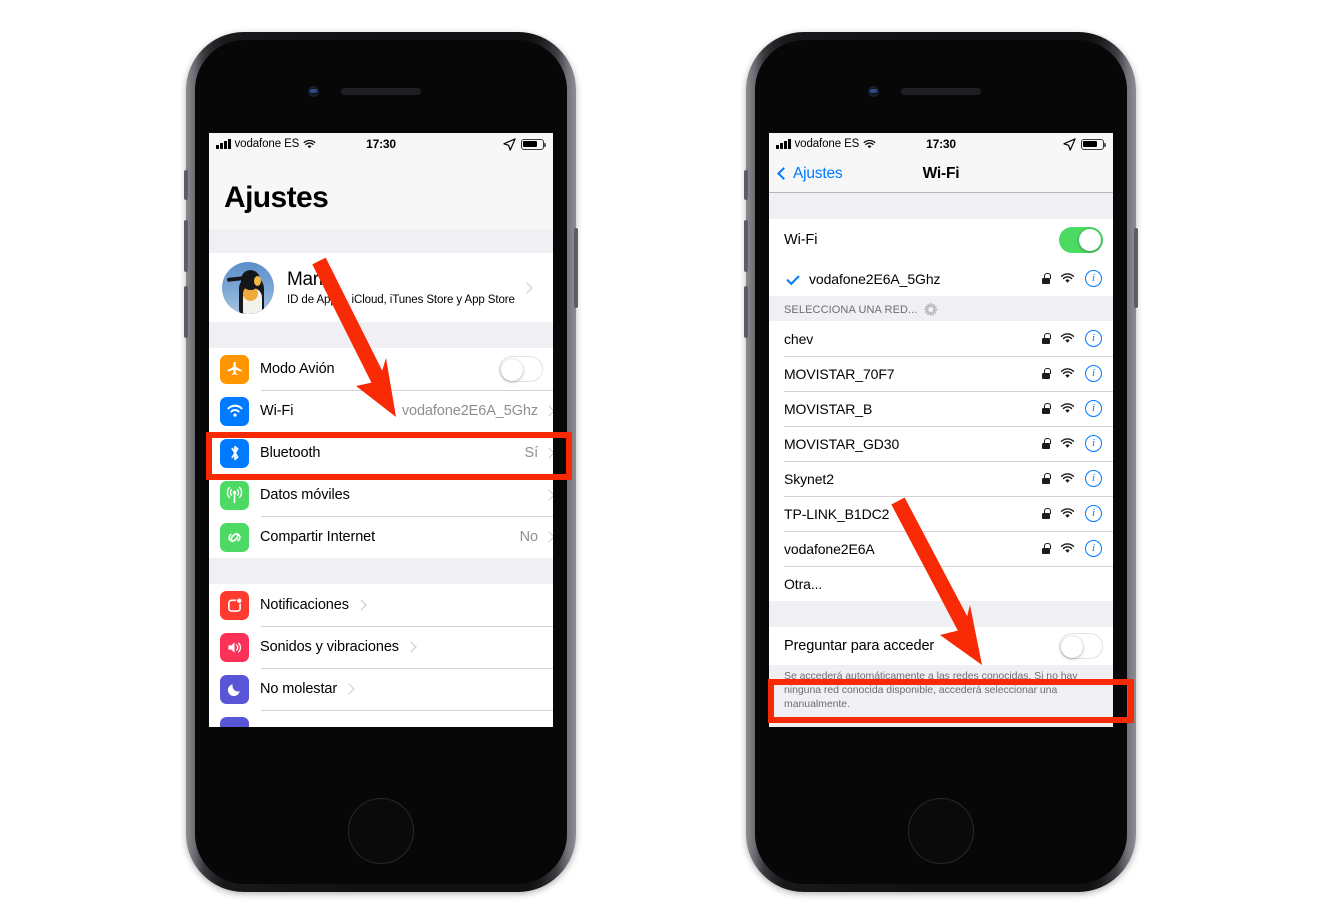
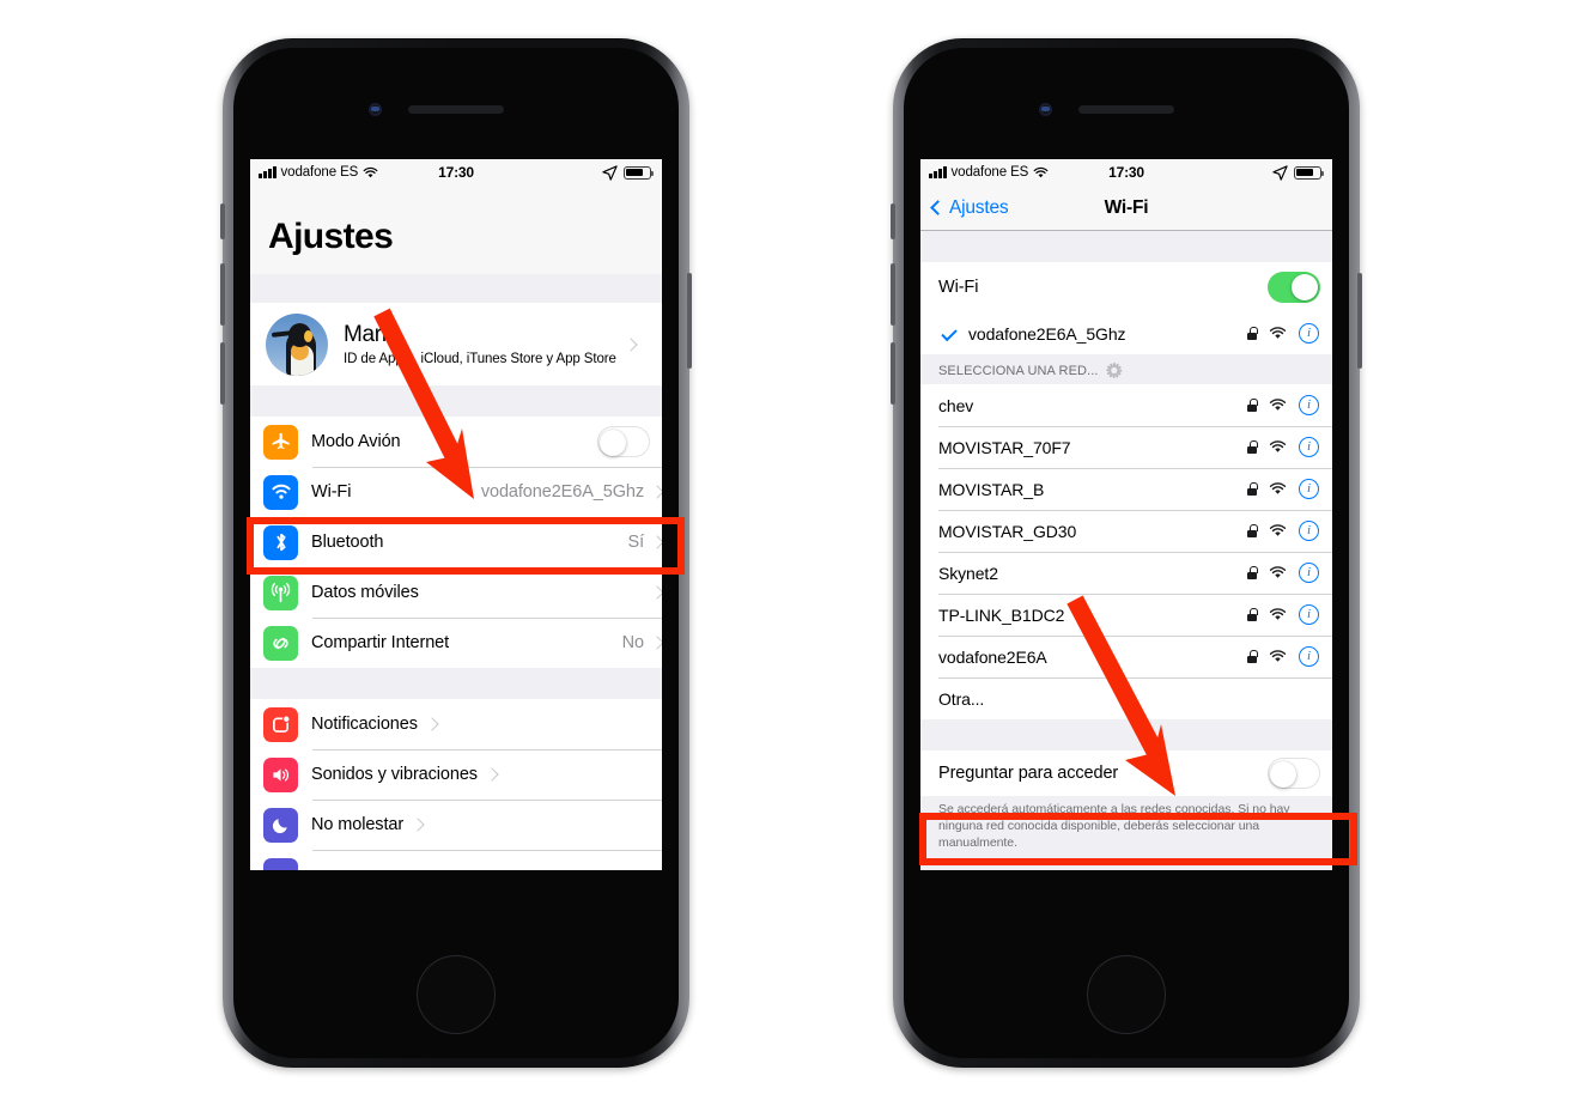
  vodafone ES
  17:30
  Ajustes
  ID de Ap, iCloud, iTunes Store y App Store
  Modo Avión
  Wi-Fi
  vodafone2E6A_5Ghz
  Bluetooth
  Sí
  Datos móviles
  Compartir Internet
  No
  Notificaciones
  Sonidos y vibraciones
  No molestar
  vodafone ES
  17:30
  Ajustes
  Wi-Fi
  Wi-Fi
  vodafone2E6A_5Ghz
  i
  SELECCIONA UNA RED...
  chev
  i
  MOVISTAR_70F7
  i
  MOVISTAR_B
  i
  MOVISTAR_GD30
  i
  Skynet2
  i
  TP-LINK_B1DC2
  i
  vodafone2E6A
  i
  Otra...
  Preguntar para acceder
- Se accederá automáticamente a las redes conocidas. Si no hay ninguna red conocida disponible, accederá seleccionar una manualmente.
+ Se accederá automáticamente a las redes conocidas. Si no hay ninguna red conocida disponible, deberás seleccionar una manualmente.
